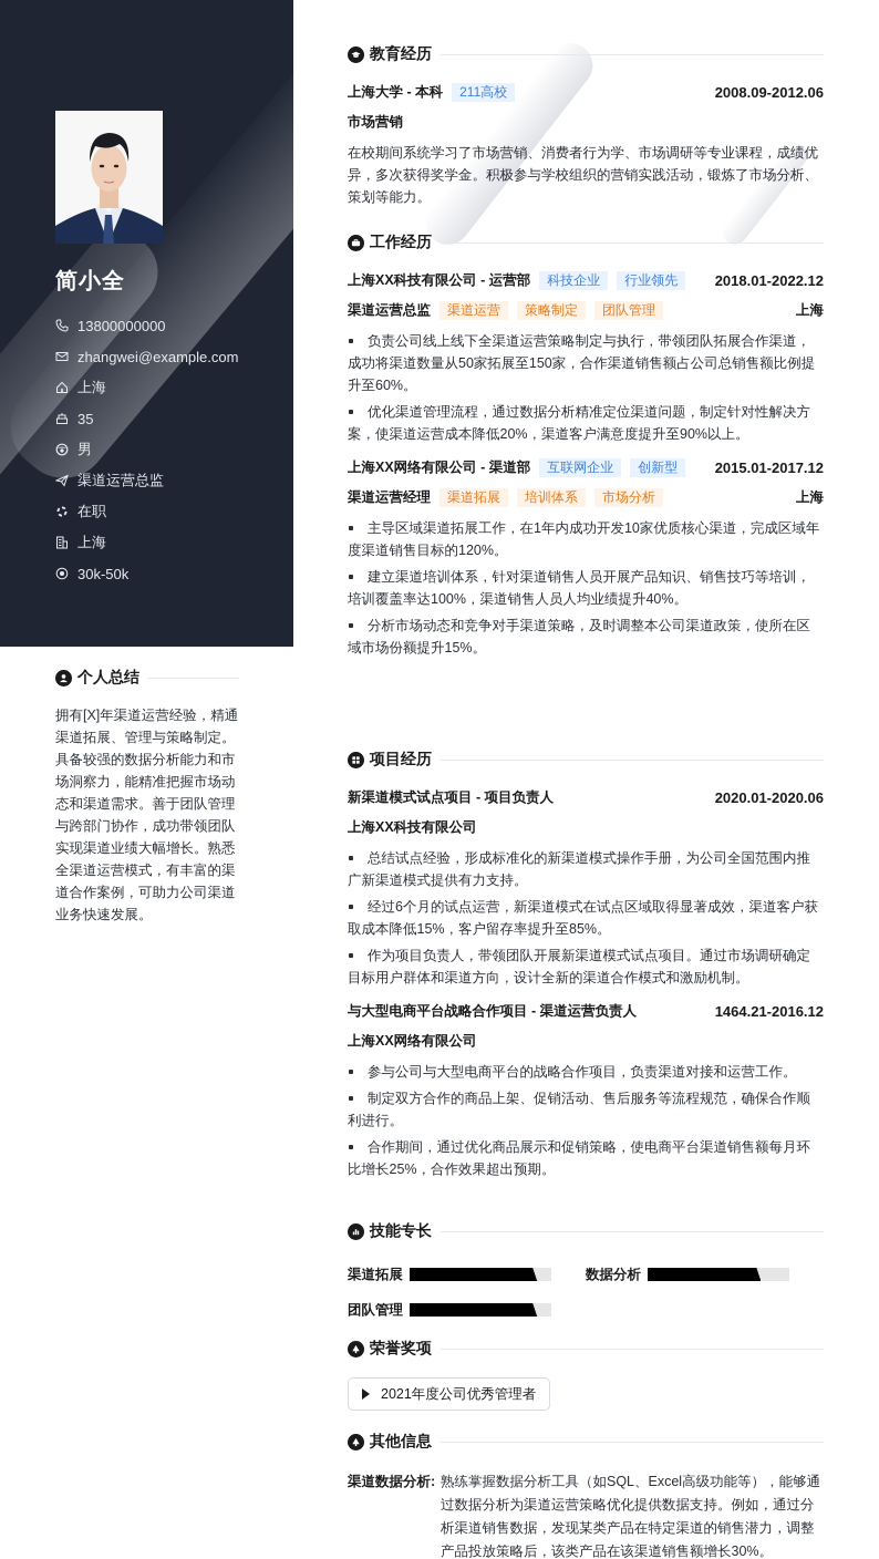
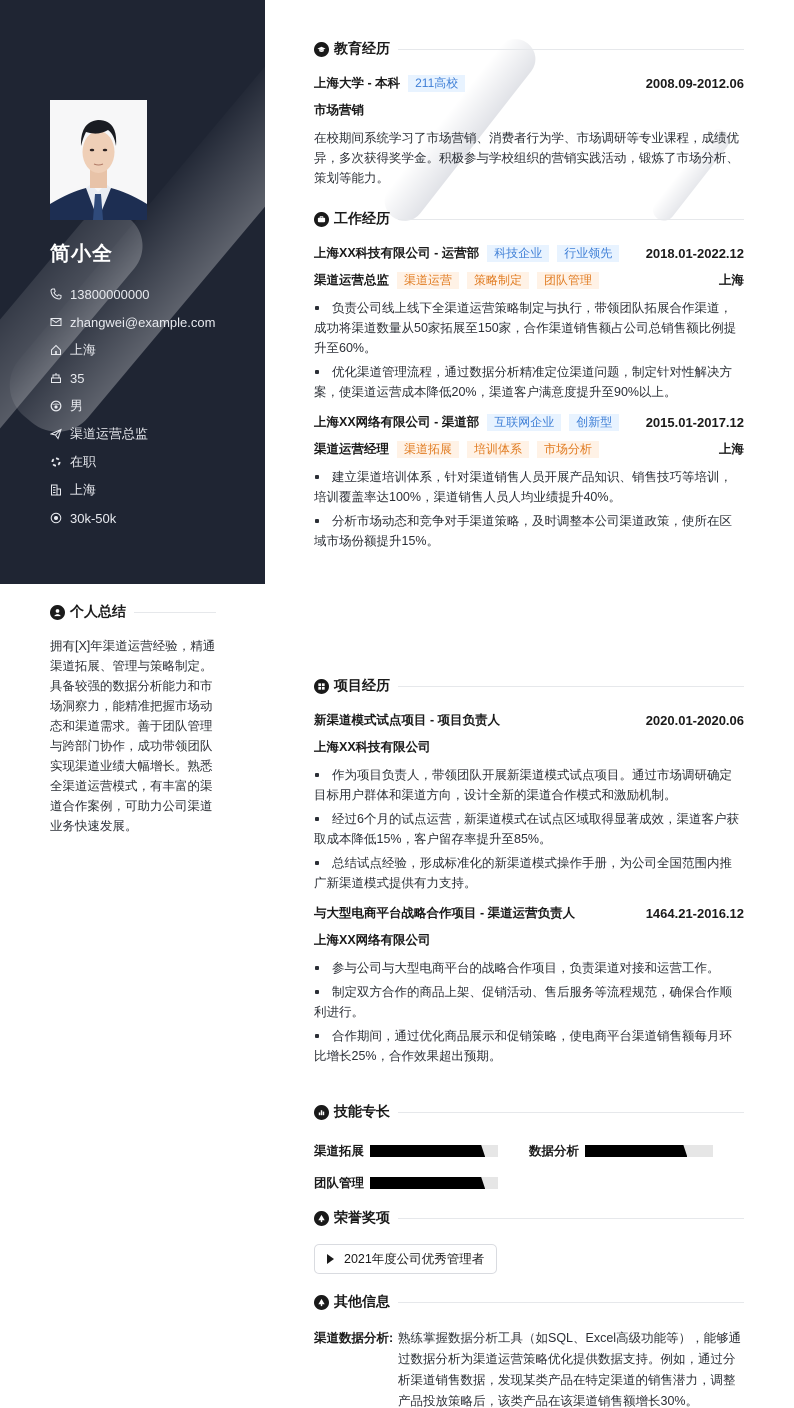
  简小全
  13800000000
  zhangwei@example.com
  上海
  35
  男
  渠道运营总监
  在职
  上海
  30k-50k
  个人总结
  拥有[X]年渠道运营经验，精通渠道拓展、管理与策略制定。具备较强的数据分析能力和市场洞察力，能精准把握市场动态和渠道需求。善于团队管理与跨部门协作，成功带领团队实现渠道业绩大幅增长。熟悉全渠道运营模式，有丰富的渠道合作案例，可助力公司渠道业务快速发展。
  教育经历
  上海大学 - 本科
  211高校
  2008.09-2012.06
  市场营销
  在校期间系统学习了市场营销、消费者行为学、市场调研等专业课程，成绩优异，多次获得奖学金。积极参与学校组织的营销实践活动，锻炼了市场分析、策划等能力。
  工作经历
  上海XX科技有限公司 - 运营部
  科技企业
  行业领先
  2018.01-2022.12
  渠道运营总监
  渠道运营
  策略制定
  团队管理
  上海
  负责公司线上线下全渠道运营策略制定与执行，带领团队拓展合作渠道，成功将渠道数量从50家拓展至150家，合作渠道销售额占公司总销售额比例提升至60%。
  优化渠道管理流程，通过数据分析精准定位渠道问题，制定针对性解决方案，使渠道运营成本降低20%，渠道客户满意度提升至90%以上。
  上海XX网络有限公司 - 渠道部
  互联网企业
  创新型
  2015.01-2017.12
  渠道运营经理
  渠道拓展
  培训体系
  市场分析
  上海
- 主导区域渠道拓展工作，在1年内成功开发10家优质核心渠道，完成区域年度渠道销售目标的120%。
  建立渠道培训体系，针对渠道销售人员开展产品知识、销售技巧等培训，培训覆盖率达100%，渠道销售人员人均业绩提升40%。
  分析市场动态和竞争对手渠道策略，及时调整本公司渠道政策，使所在区域市场份额提升15%。
  项目经历
  新渠道模式试点项目 - 项目负责人
  2020.01-2020.06
  上海XX科技有限公司
- 总结试点经验，形成标准化的新渠道模式操作手册，为公司全国范围内推广新渠道模式提供有力支持。
+ 作为项目负责人，带领团队开展新渠道模式试点项目。通过市场调研确定目标用户群体和渠道方向，设计全新的渠道合作模式和激励机制。
  经过6个月的试点运营，新渠道模式在试点区域取得显著成效，渠道客户获取成本降低15%，客户留存率提升至85%。
- 作为项目负责人，带领团队开展新渠道模式试点项目。通过市场调研确定目标用户群体和渠道方向，设计全新的渠道合作模式和激励机制。
+ 总结试点经验，形成标准化的新渠道模式操作手册，为公司全国范围内推广新渠道模式提供有力支持。
  与大型电商平台战略合作项目 - 渠道运营负责人
  1464.21-2016.12
  上海XX网络有限公司
  参与公司与大型电商平台的战略合作项目，负责渠道对接和运营工作。
  制定双方合作的商品上架、促销活动、售后服务等流程规范，确保合作顺利进行。
  合作期间，通过优化商品展示和促销策略，使电商平台渠道销售额每月环比增长25%，合作效果超出预期。
  技能专长
  渠道拓展
  数据分析
  团队管理
  荣誉奖项
  2021年度公司优秀管理者
  其他信息
  渠道数据分析:
  熟练掌握数据分析工具（如SQL、Excel高级功能等），能够通过数据分析为渠道运营策略优化提供数据支持。例如，通过分析渠道销售数据，发现某类产品在特定渠道的销售潜力，调整产品投放策略后，该类产品在该渠道销售额增长30%。
